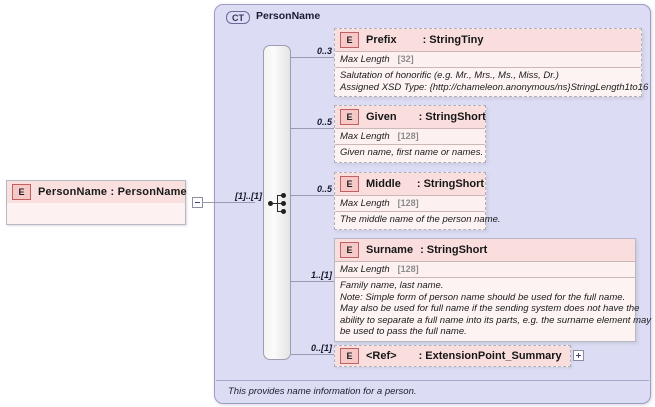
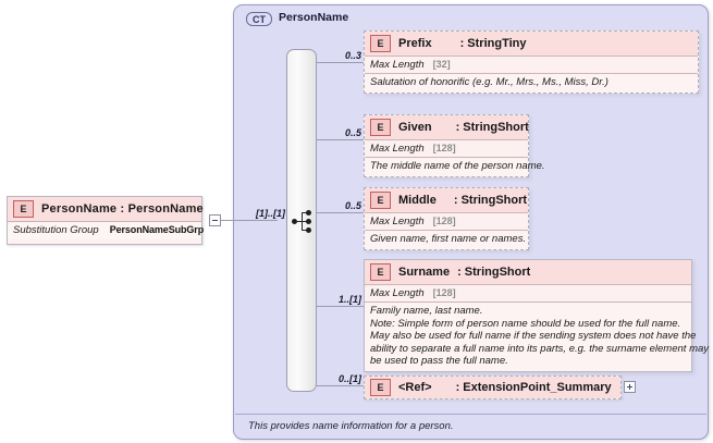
  CT
  PersonName
  This provides name information for a person.
  E
  PersonName : PersonName
+ Substitution Group
+ PersonNameSubGrp
  [1]..[1]
  0..3
  0..5
  0..5
  1..[1]
  0..[1]
  E
  Prefix
  : StringTiny
  Max Length
  [32]
  Salutation of honorific (e.g. Mr., Mrs., Ms., Miss, Dr.)
- Assigned XSD Type: {http://chameleon.anonymous/ns}StringLength1to16
  E
  Given
  : StringShort
  Max Length
  [128]
- Given name, first name or names.
+ The middle name of the person name.
  E
  Middle
  : StringShort
  Max Length
  [128]
- The middle name of the person name.
+ Given name, first name or names.
  E
  Surname
  : StringShort
  Max Length
  [128]
  Family name, last name.
  Note: Simple form of person name should be used for the full name.
  May also be used for full name if the sending system does not have the
  ability to separate a full name into its parts, e.g. the surname element may
  be used to pass the full name.
  E
  <Ref>
  : ExtensionPoint_Summary
